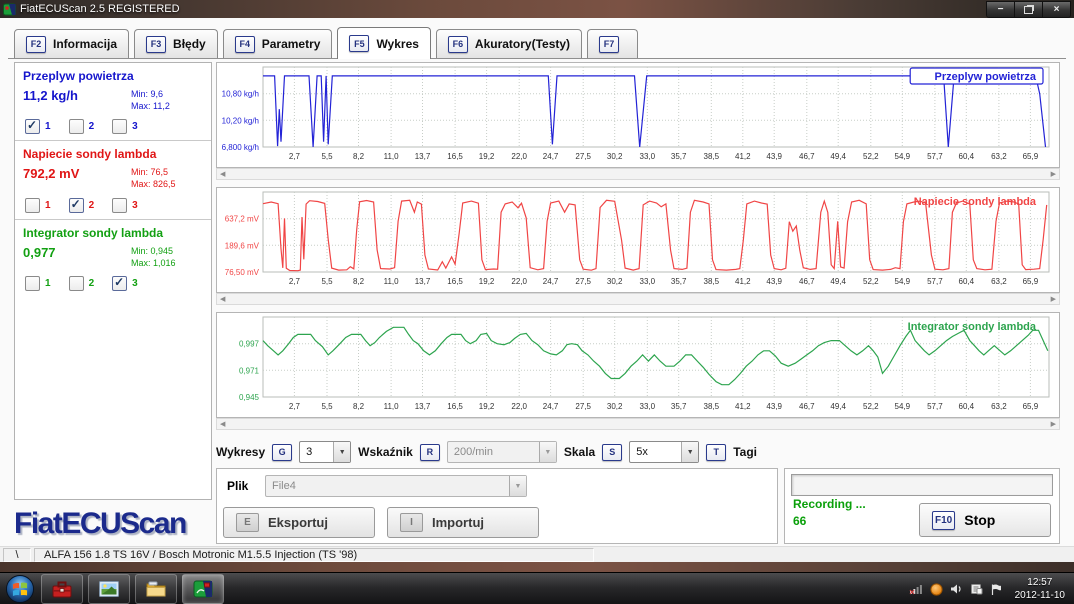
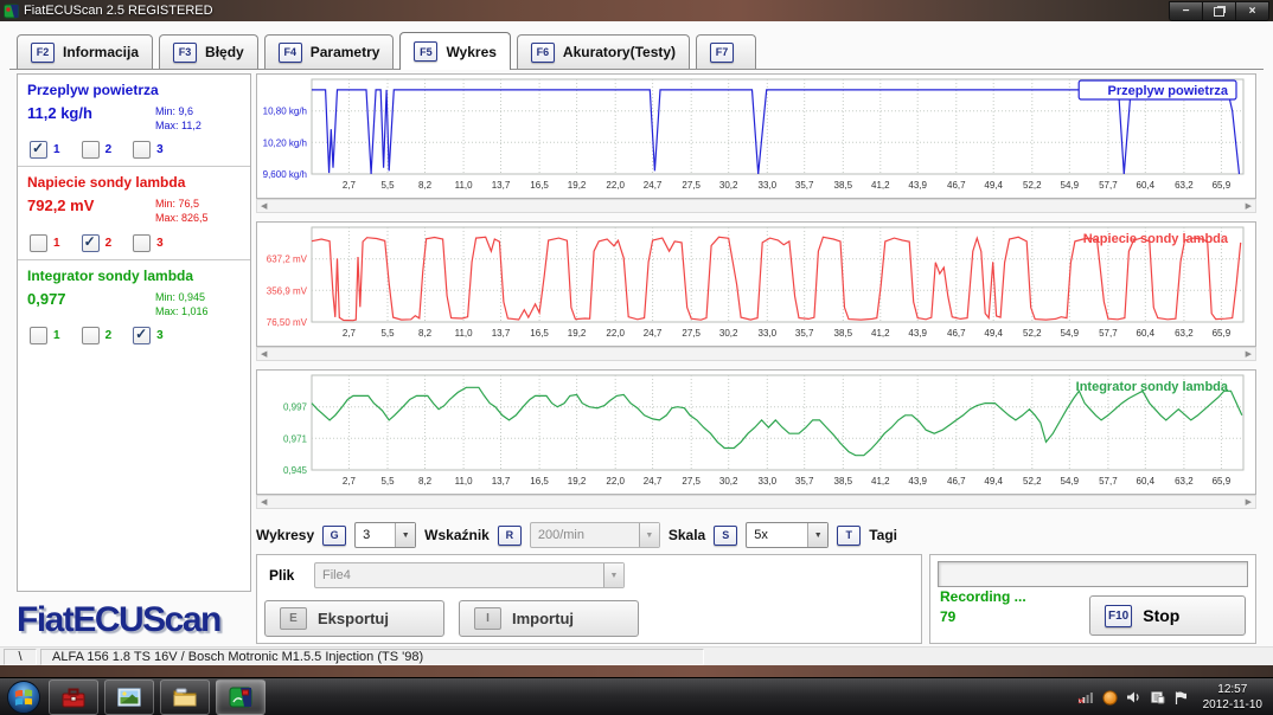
  FiatECUScan 2.5 REGISTERED
  −
  ×
  F2
  Informacija
  F3
  Błędy
  F4
  Parametry
  F5
  Wykres
  F6
  Akuratory(Testy)
  F7
  Przeplyw powietrza
  11,2 kg/h
  Min: 9,6
  Max: 11,2
  1
  2
  3
  Napiecie sondy lambda
  792,2 mV
  Min: 76,5
  Max: 826,5
  1
  2
  3
  Integrator sondy lambda
  0,977
  Min: 0,945
  Max: 1,016
  1
  2
  3
  FiatECUScan
  2,7
  5,5
  8,2
  11,0
  13,7
  16,5
  19,2
  22,0
  24,7
  27,5
  30,2
  33,0
  35,7
  38,5
  41,2
  43,9
  46,7
  49,4
  52,2
  54,9
  57,7
  60,4
  63,2
  65,9
  10,80 kg/h
  10,20 kg/h
- 6,800 kg/h
+ 9,600 kg/h
  Przeplyw powietrza
  2,7
  5,5
  8,2
  11,0
  13,7
  16,5
  19,2
  22,0
  24,7
  27,5
  30,2
  33,0
  35,7
  38,5
  41,2
  43,9
  46,7
  49,4
  52,2
  54,9
  57,7
  60,4
  63,2
  65,9
  637,2 mV
- 189,6 mV
+ 356,9 mV
  76,50 mV
  Napiecie sondy lambda
  2,7
  5,5
  8,2
  11,0
  13,7
  16,5
  19,2
  22,0
  24,7
  27,5
  30,2
  33,0
  35,7
  38,5
  41,2
  43,9
  46,7
  49,4
  52,2
  54,9
  57,7
  60,4
  63,2
  65,9
  0,997
  0,971
  0,945
  Integrator sondy lambda
  Wykresy
  G
  3
  Wskaźnik
  R
  200/min
  Skala
  S
  5x
  T
  Tagi
  Plik
  File4
  E
  Eksportuj
  I
  Importuj
  Recording ...
- 66
+ 79
  F10
  Stop
  \
  ALFA 156 1.8 TS 16V / Bosch Motronic M1.5.5 Injection (TS '98)
  12:57
  2012-11-10
